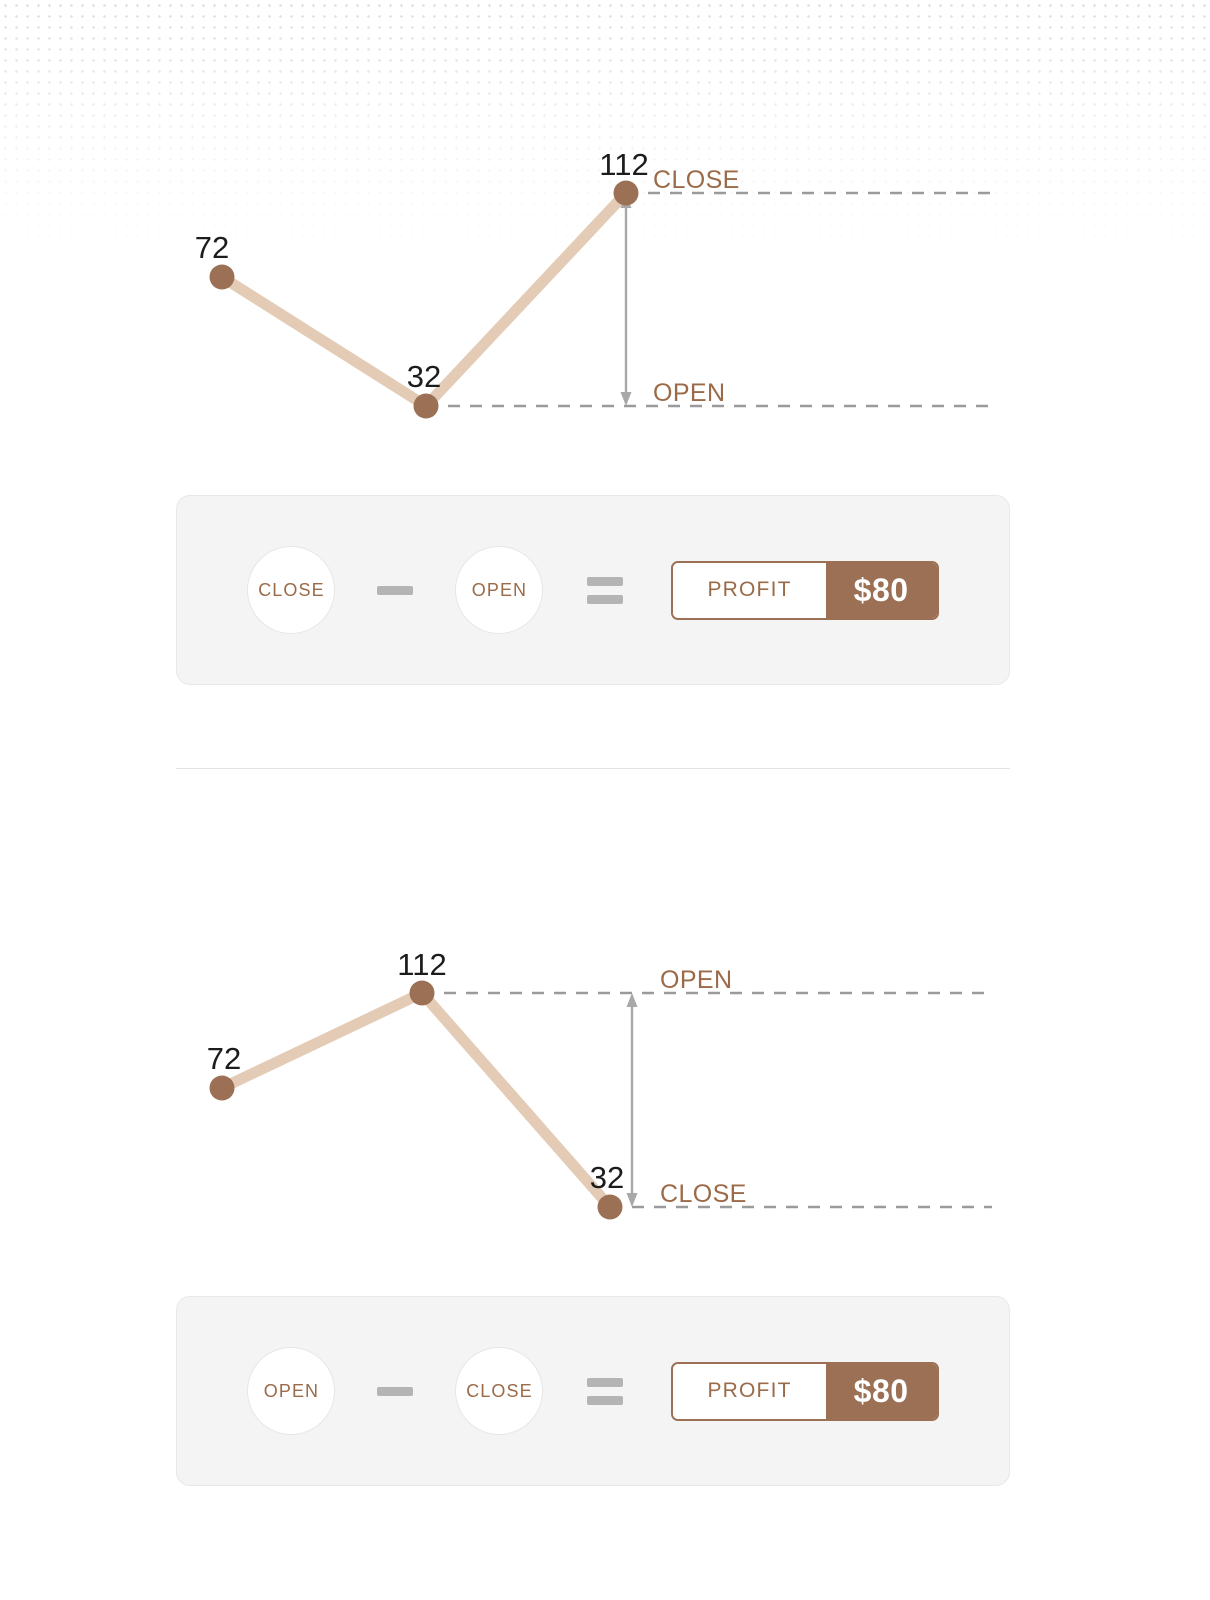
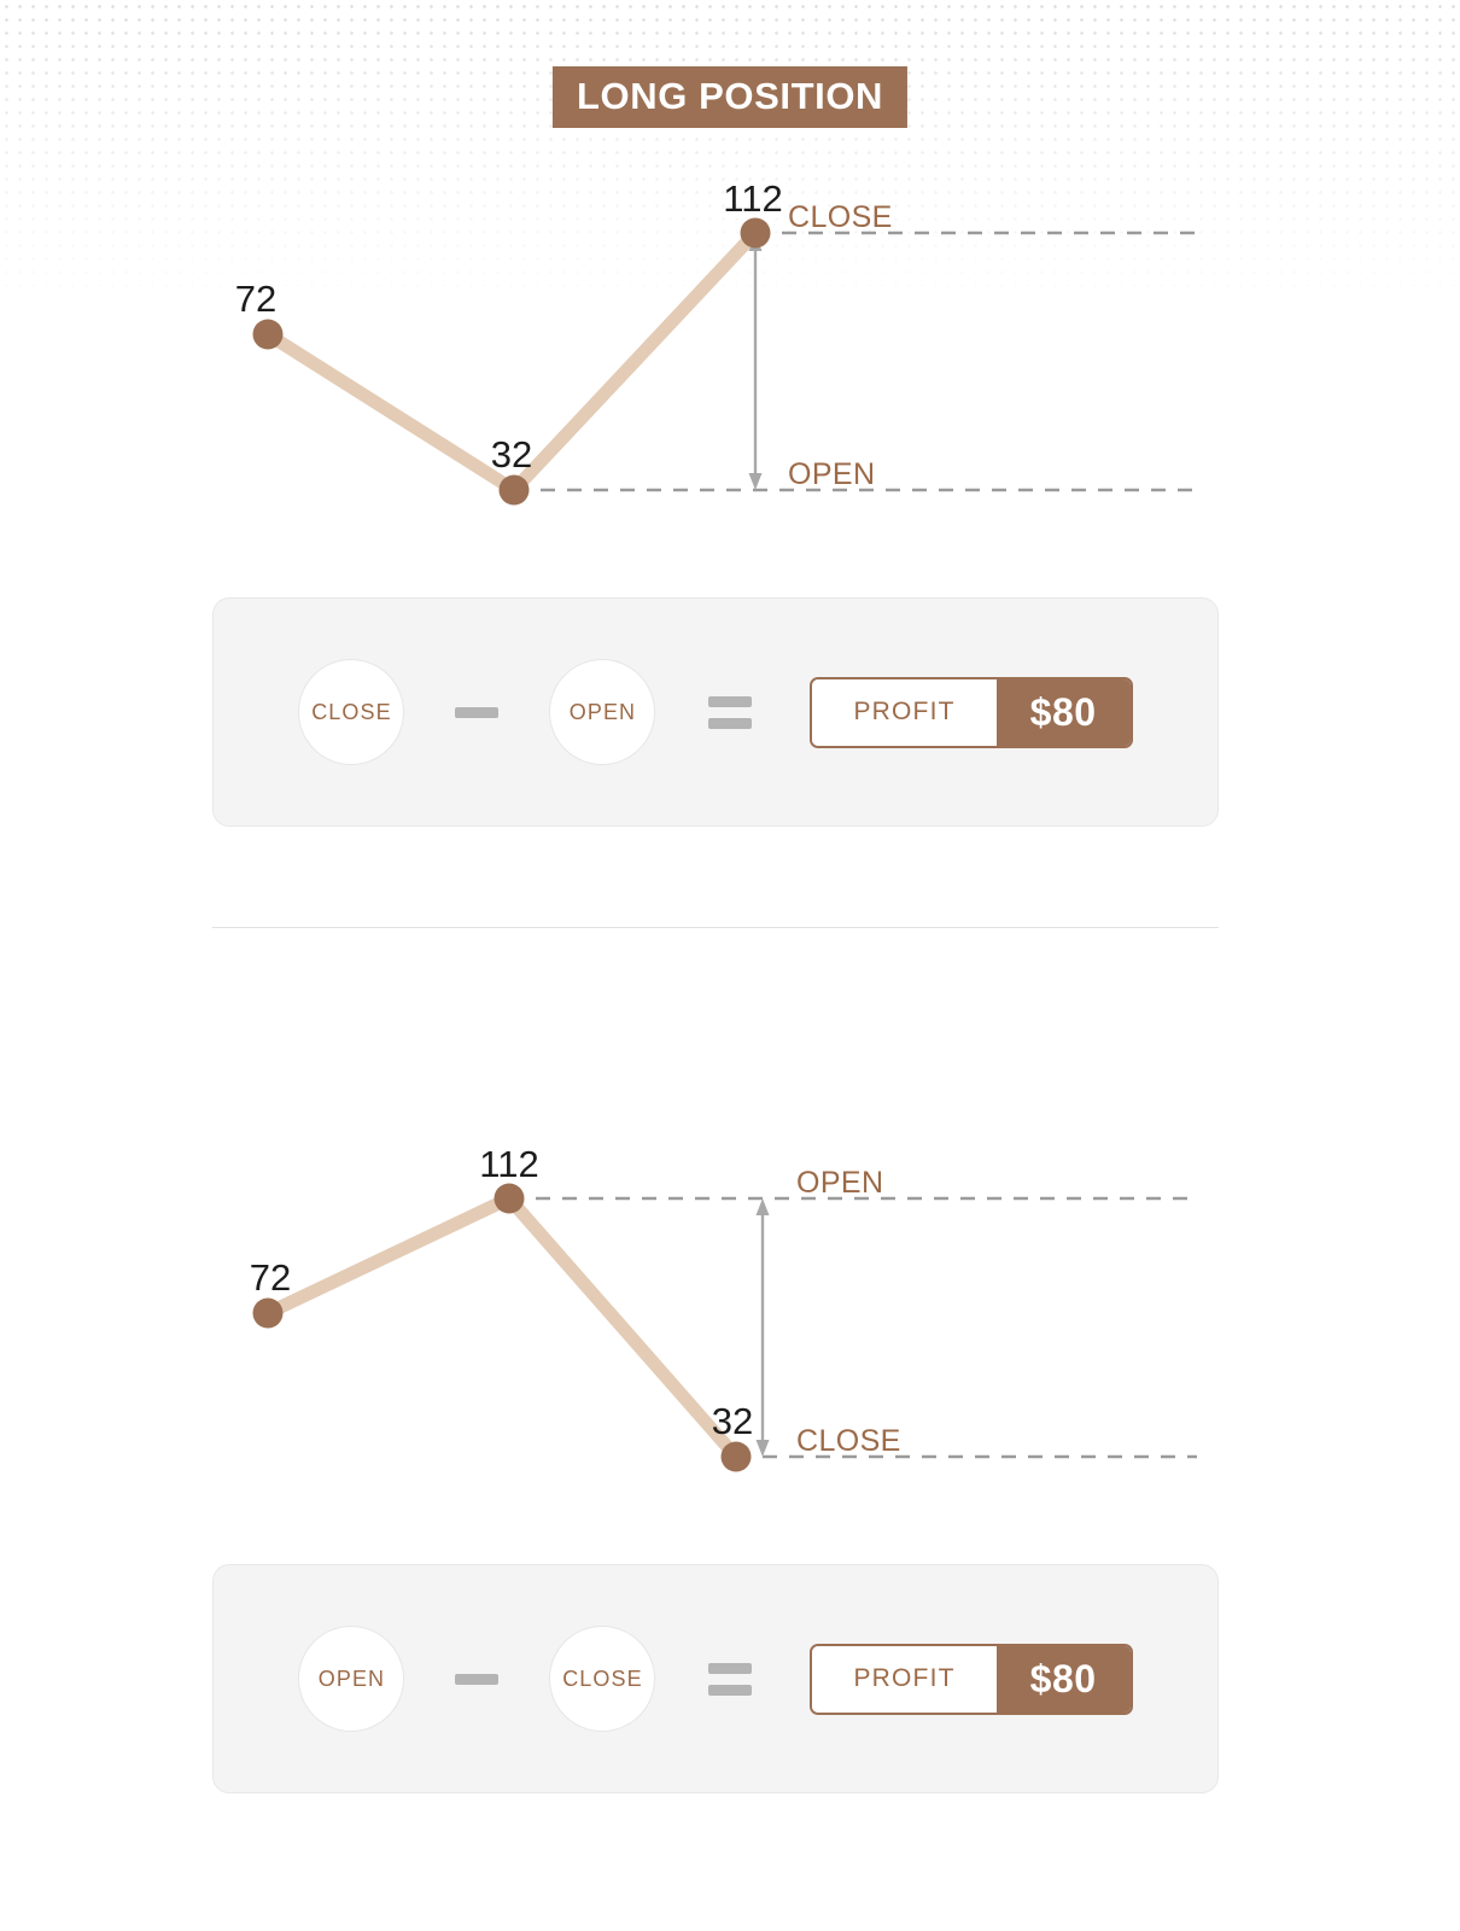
+ LONG POSITION
  72
  32
  112
  CLOSE
  OPEN
  CLOSE
  OPEN
  PROFIT
  $80
  72
  112
  32
  OPEN
  CLOSE
  OPEN
  CLOSE
  PROFIT
  $80
